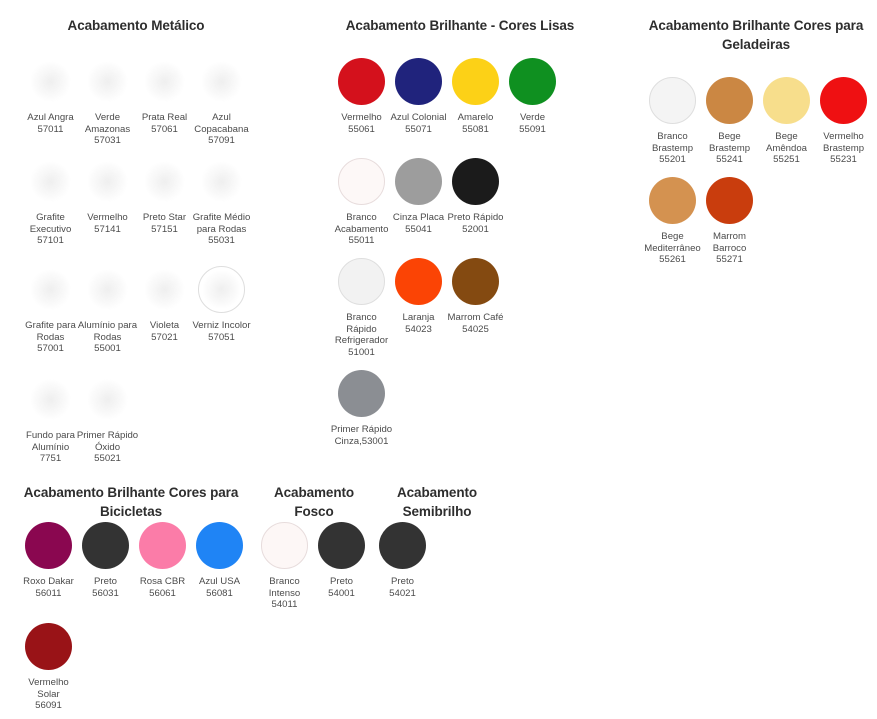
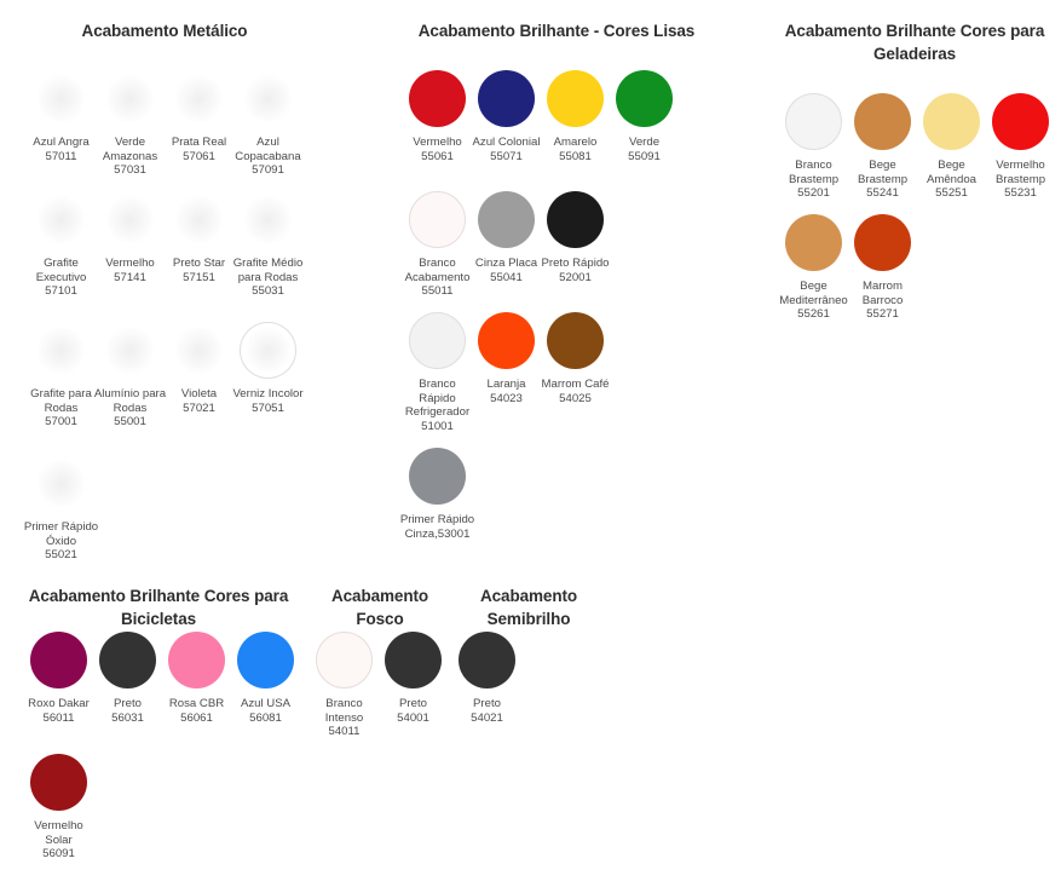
  Acabamento Metálico
  Azul Angra
  57011
  Verde Amazonas
  57031
  Prata Real
  57061
  Azul Copacabana
  57091
  Grafite Executivo
  57101
  Vermelho
  57141
  Preto Star
  57151
  Grafite Médio para Rodas
  55031
  Grafite para Rodas
  57001
  Alumínio para Rodas
  55001
  Violeta
  57021
  Verniz Incolor
  57051
- Fundo para Alumínio
- 7751
  Primer Rápido Óxido
  55021
  Acabamento Brilhante - Cores Lisas
  Vermelho
  55061
  Azul Colonial
  55071
  Amarelo
  55081
  Verde
  55091
  Branco Acabamento
  55011
  Cinza Placa
  55041
  Preto Rápido
  52001
  Branco Rápido Refrigerador
  51001
  Laranja
  54023
  Marrom Café
  54025
  Primer Rápido Cinza,53001
  Acabamento Brilhante Cores para Geladeiras
  Branco Brastemp
  55201
  Bege Brastemp
  55241
  Bege Amêndoa
  55251
  Vermelho Brastemp
  55231
  Bege Mediterrâneo
  55261
  Marrom Barroco
  55271
  Acabamento Brilhante Cores para Bicicletas
  Roxo Dakar
  56011
  Preto
  56031
  Rosa CBR
  56061
  Azul USA
  56081
  Vermelho Solar
  56091
  Acabamento Fosco
  Branco Intenso
  54011
  Preto
  54001
  Acabamento Semibrilho
  Preto
  54021
